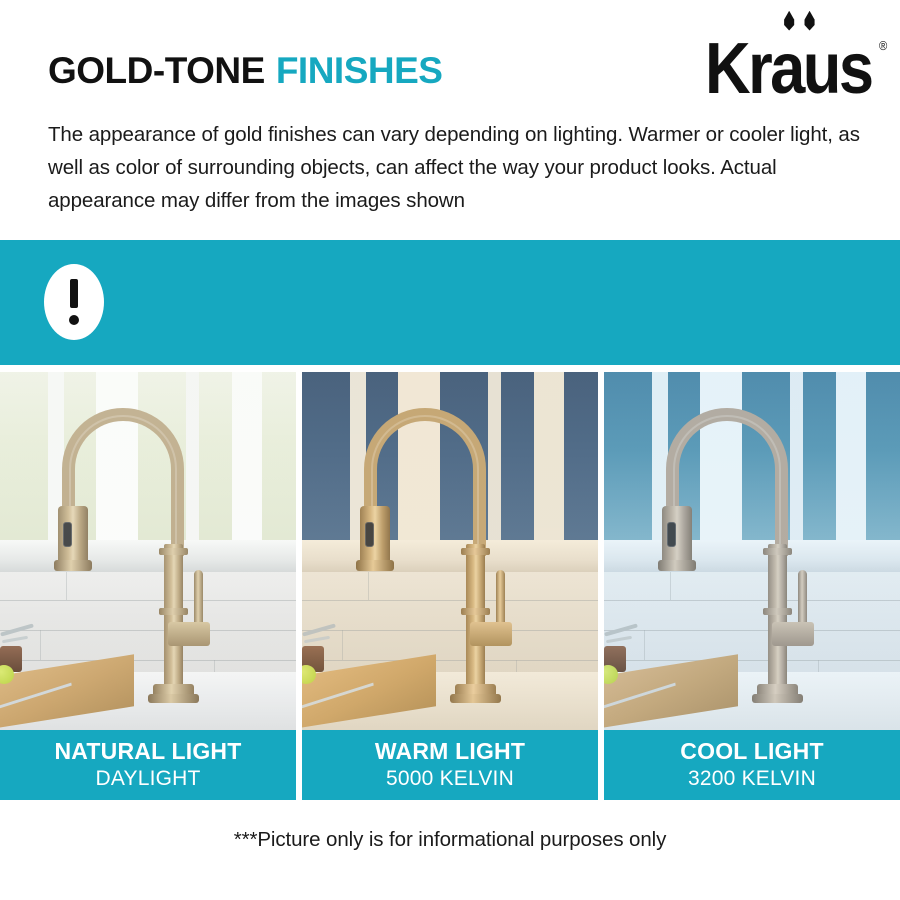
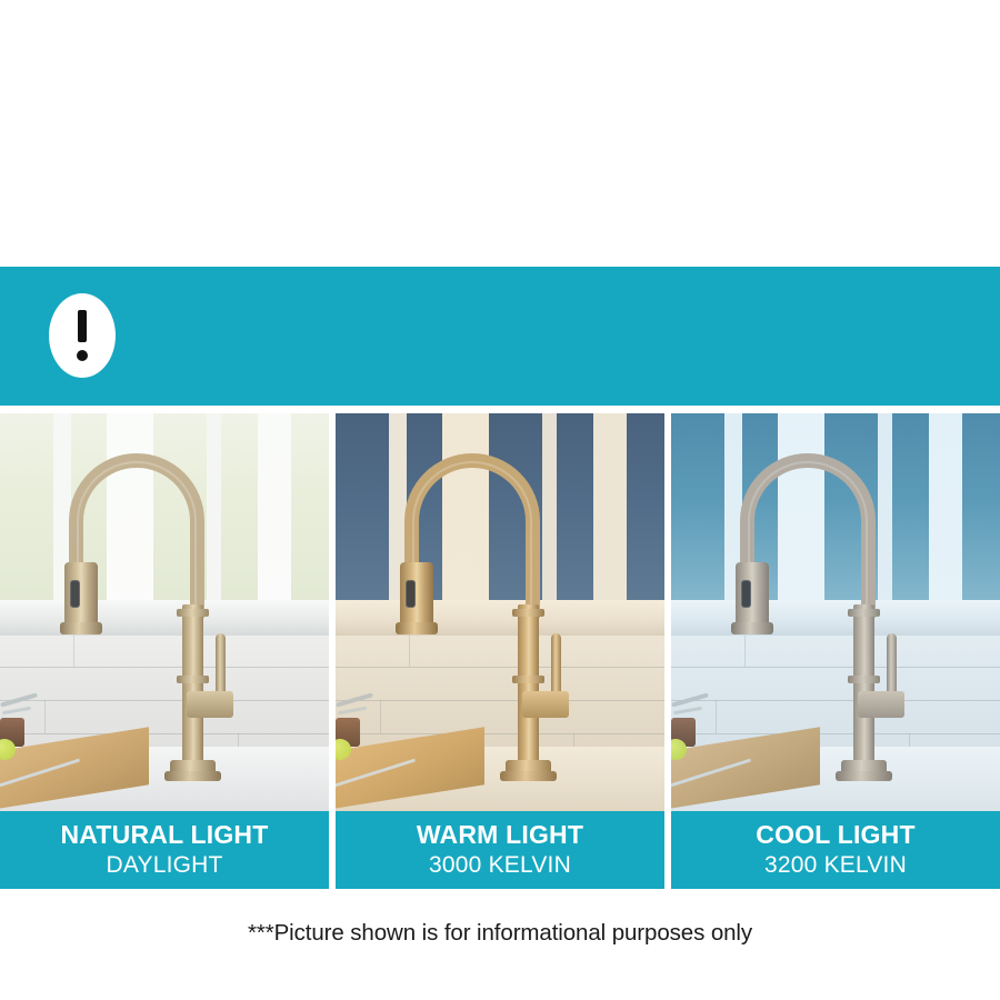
- GOLD-TONE
- FINISHES
- Kraus
- ®
- The appearance of gold finishes can vary depending on lighting. Warmer or cooler light, as well as color of surrounding objects, can affect the way your product looks. Actual appearance may differ from the images shown
  NATURAL LIGHT
  DAYLIGHT
  WARM LIGHT
- 5000 KELVIN
+ 3000 KELVIN
  COOL LIGHT
  3200 KELVIN
- ***Picture only is for informational purposes only
+ ***Picture shown is for informational purposes only
